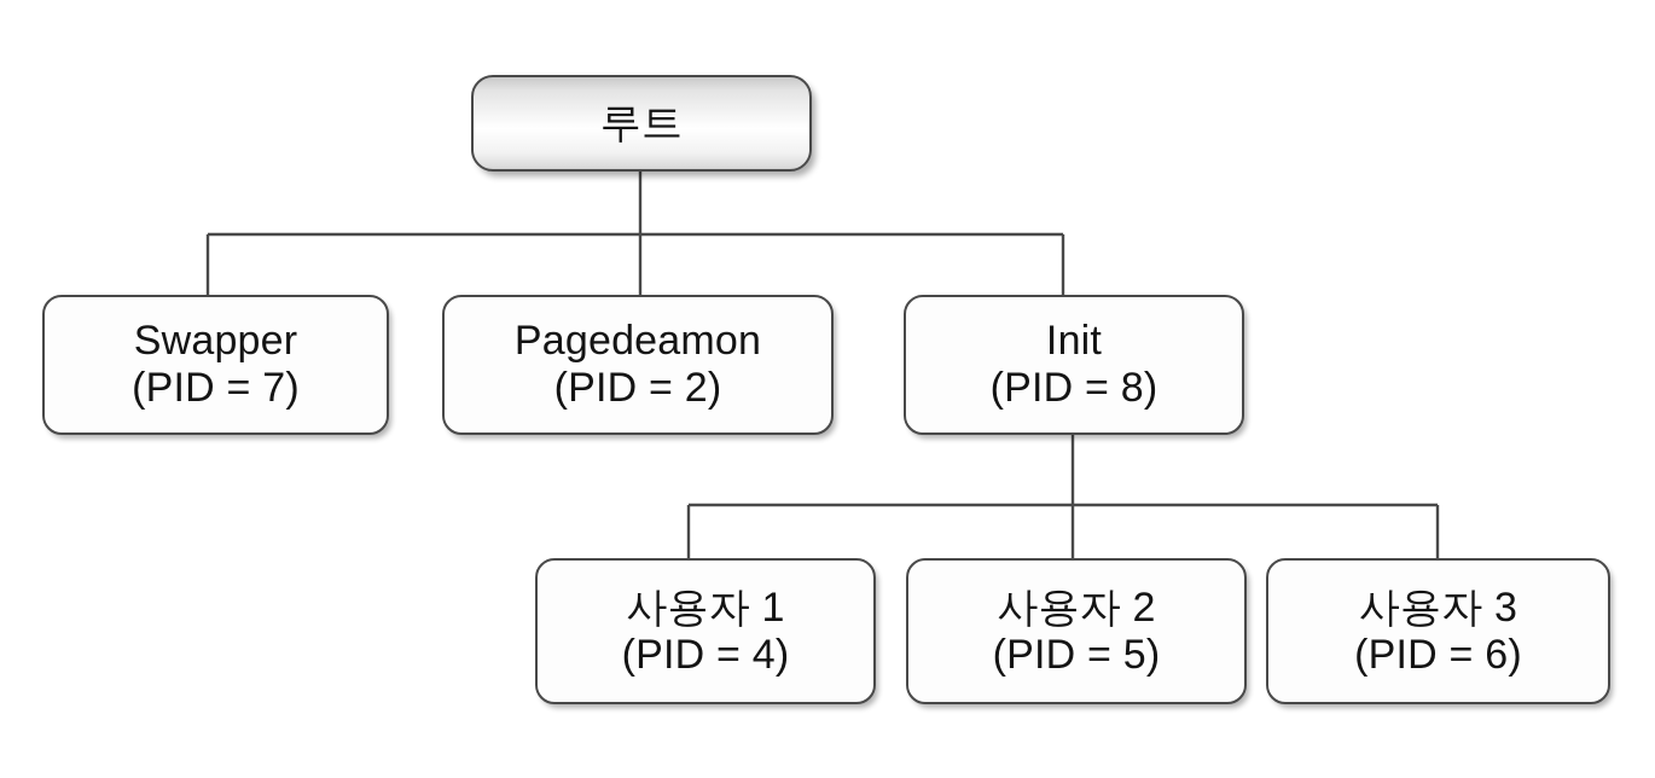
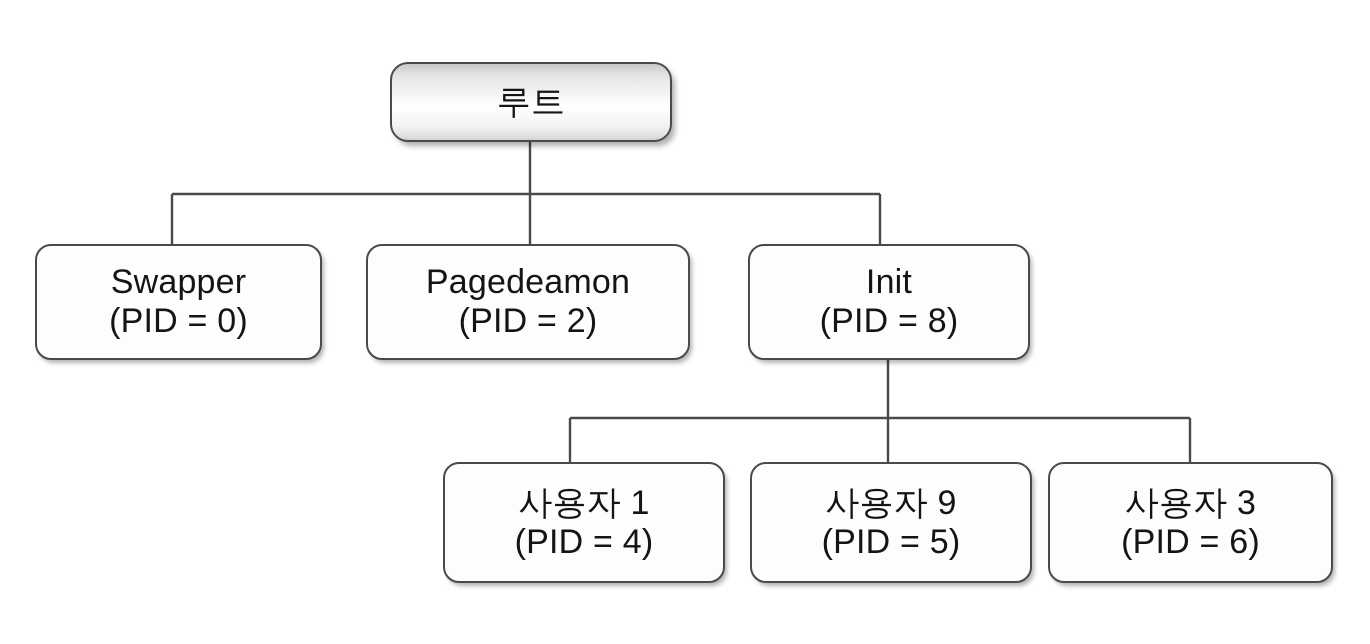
  루트
  Swapper
- (PID = 7)
+ (PID = 0)
  Pagedeamon
  (PID = 2)
  Init
  (PID = 8)
  사용자 1
  (PID = 4)
- 사용자 2
+ 사용자 9
  (PID = 5)
  사용자 3
  (PID = 6)
